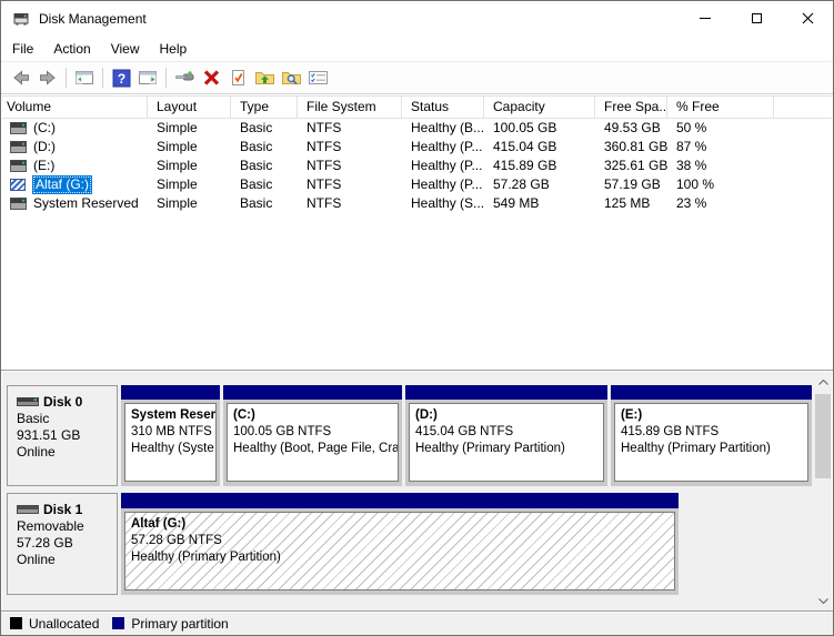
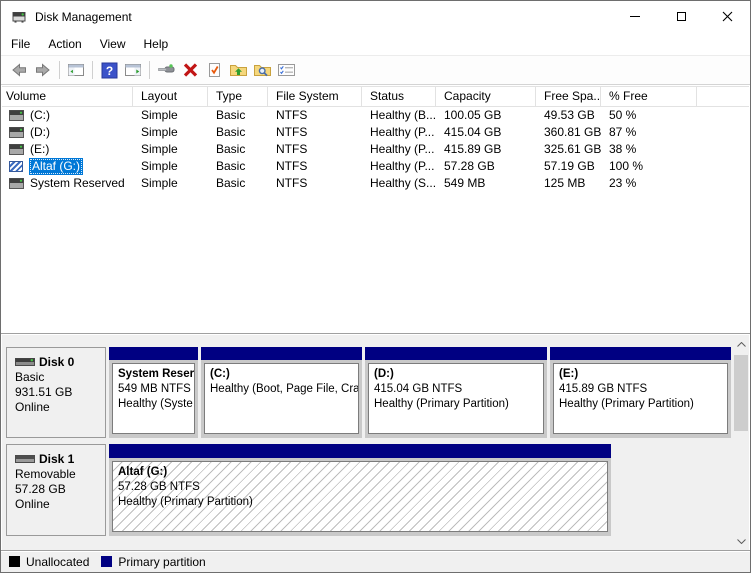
  Disk Management
  File
  Action
  View
  Help
  ?
  Volume
  Layout
  Type
  File System
  Status
  Capacity
  Free Spa..
  % Free
  (C:)
  Simple
  Basic
  NTFS
  Healthy (B...
  100.05 GB
  49.53 GB
  50 %
  (D:)
  Simple
  Basic
  NTFS
  Healthy (P...
  415.04 GB
  360.81 GB
  87 %
  (E:)
  Simple
  Basic
  NTFS
  Healthy (P...
  415.89 GB
  325.61 GB
  38 %
  Altaf (G:)
  Simple
  Basic
  NTFS
  Healthy (P...
  57.28 GB
  57.19 GB
  100 %
  System Reserved
  Simple
  Basic
  NTFS
  Healthy (S...
  549 MB
  125 MB
  23 %
  Disk 0
  Basic
  931.51 GB
  Online
  System Reser
- 310 MB NTFS
+ 549 MB NTFS
  Healthy (Syste
  (C:)
- 100.05 GB NTFS
  Healthy (Boot, Page File, Cra
  (D:)
  415.04 GB NTFS
  Healthy (Primary Partition)
  (E:)
  415.89 GB NTFS
  Healthy (Primary Partition)
  Disk 1
  Removable
  57.28 GB
  Online
  Altaf (G:)
  57.28 GB NTFS
  Healthy (Primary Partition)
  Unallocated
  Primary partition
